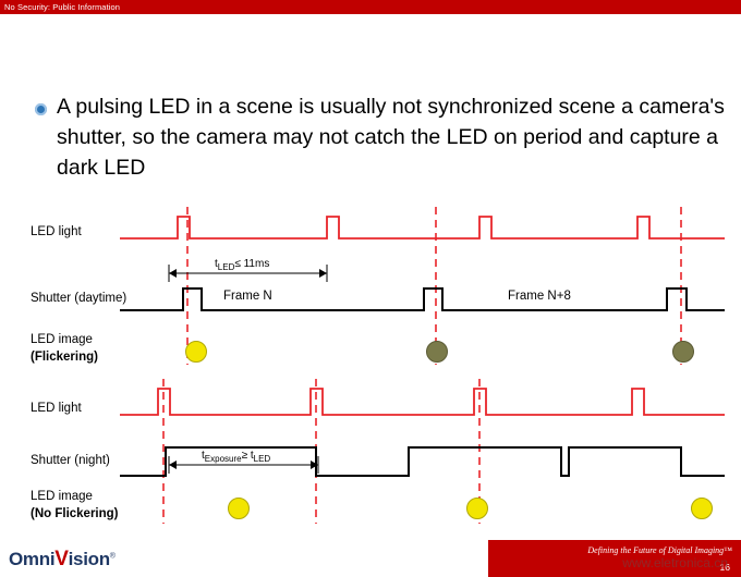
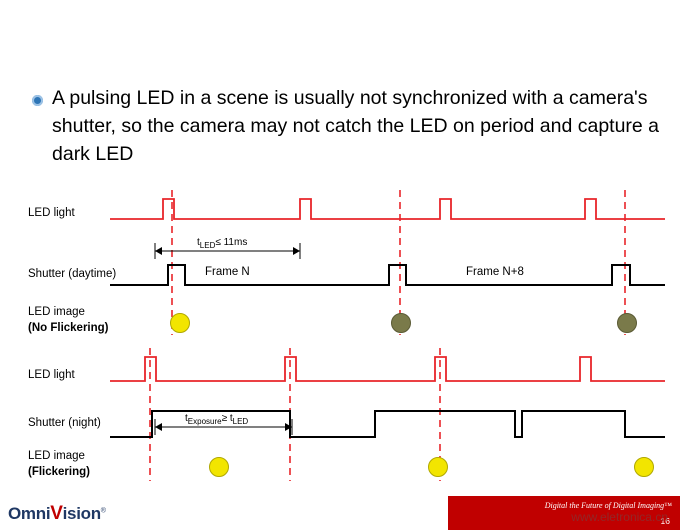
- No Security: Public Information
- A pulsing LED in a scene is usually not synchronized scene a camera's shutter, so the camera may not catch the LED on period and capture a dark LED
+ A pulsing LED in a scene is usually not synchronized with a camera's shutter, so the camera may not catch the LED on period and capture a dark LED
  LED light
  Shutter (daytime)
  LED image
- (Flickering)
+ (No Flickering)
  LED light
  Shutter (night)
  LED image
- (No Flickering)
+ (Flickering)
  tLED≤ 11ms
  tExposure≥ tLED
  Frame N
  Frame N+8
- Defining the Future of Digital Imaging™
+ Digital the Future of Digital Imaging™
  16
  OmniVision
  www.eletronica.cn
